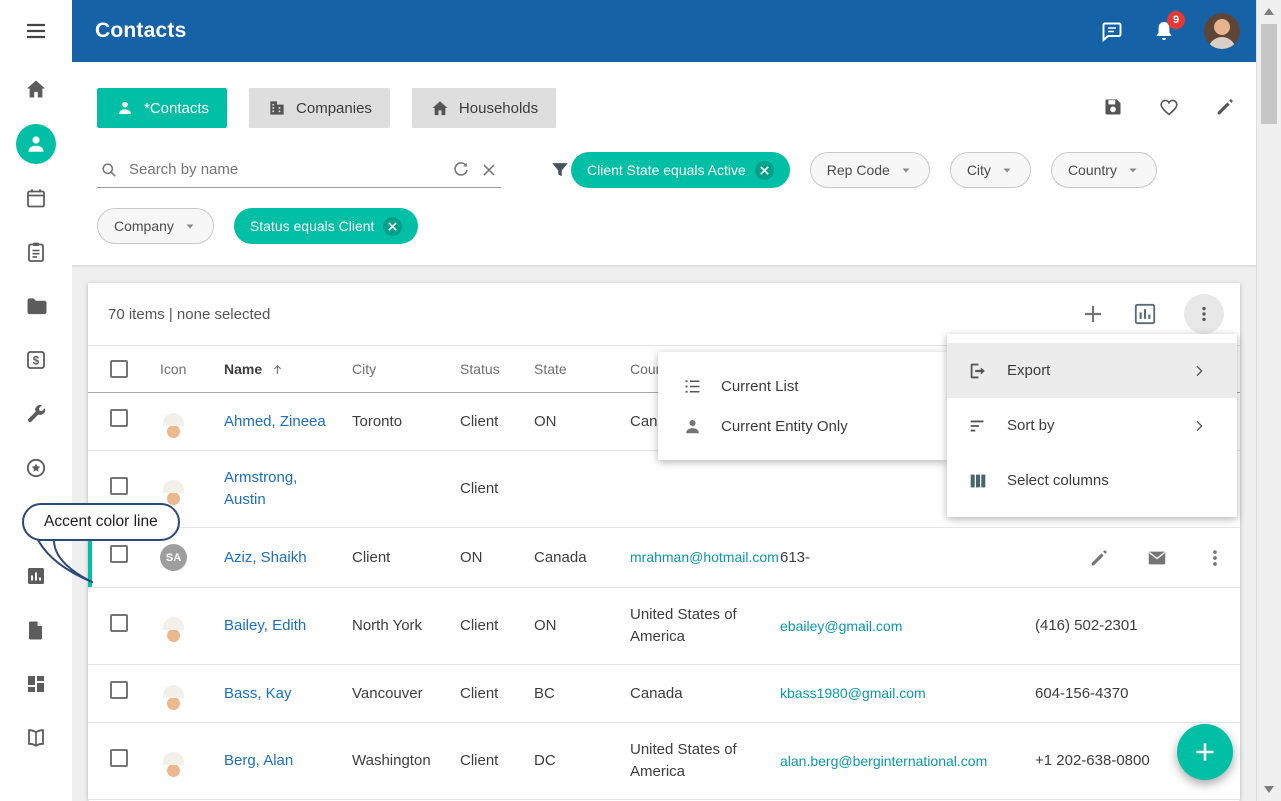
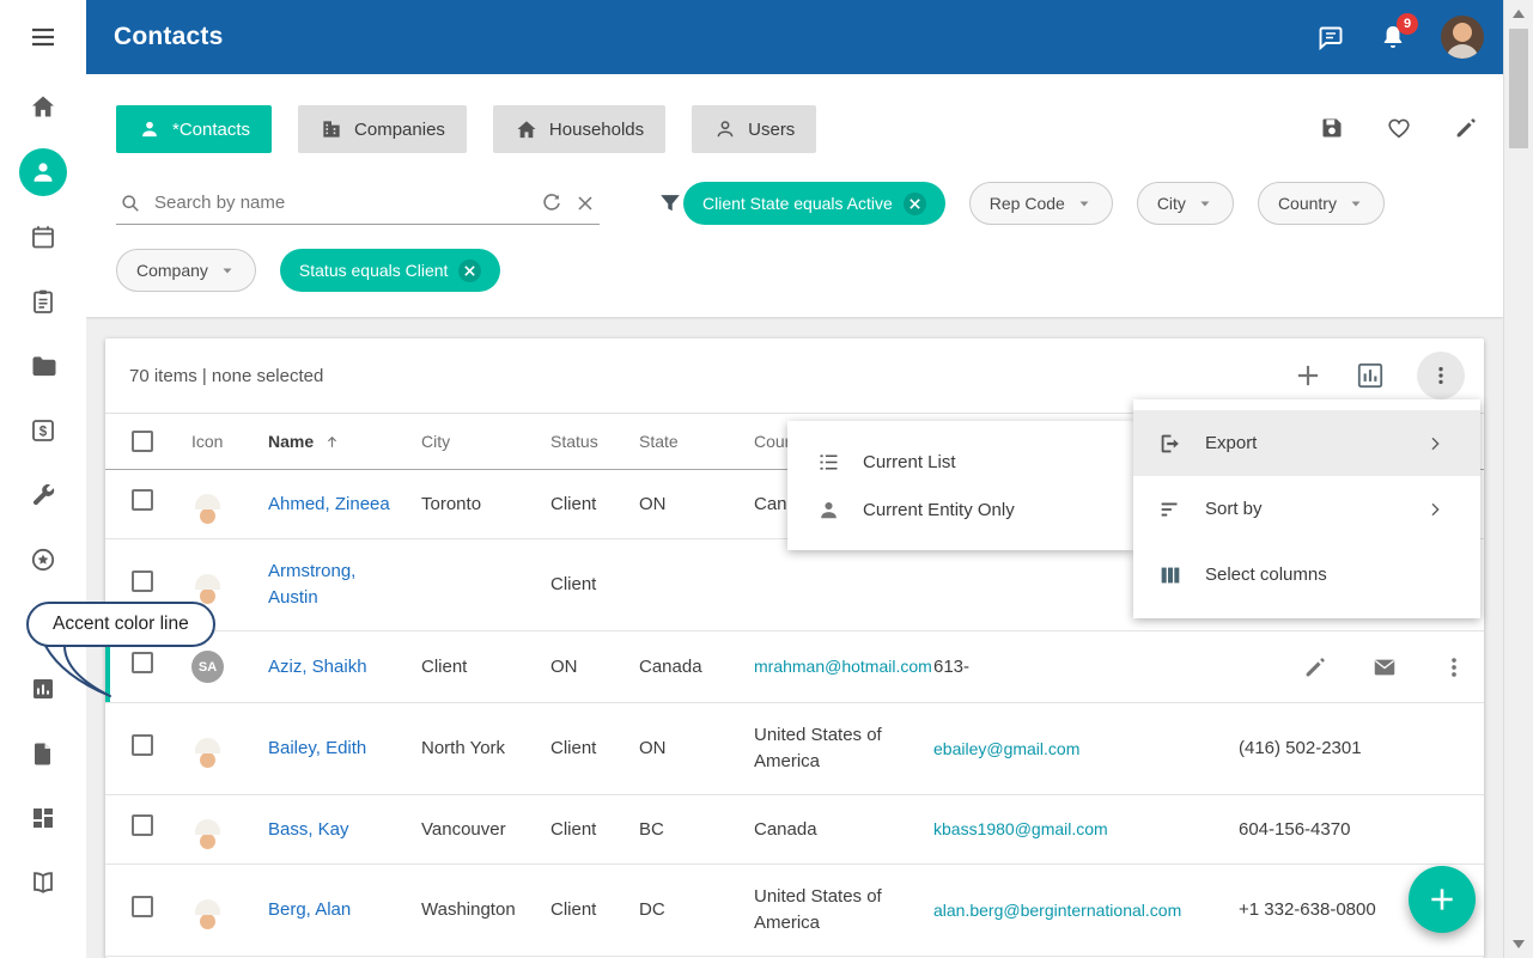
  $
  Contacts
  9
  *Contacts
  Companies
  Households
+ Users
  Search by name
  Client State equals Active
  Rep Code
  City
  Country
  Company
  Status equals Client
  70 items | none selected
  Icon
  Name
  City
  Status
  State
  Ahmed, Zineea
  Toronto
  Client
  ON
  Armstrong, Austin
  Client
  SA
  Aziz, Shaikh
  Client
  ON
  Canada
  mrahman@hotmail.com
  613-
  Bailey, Edith
  North York
  Client
  ON
  United States of America
  ebailey@gmail.com
  (416) 502-2301
  Bass, Kay
  Vancouver
  Client
  BC
  Canada
  kbass1980@gmail.com
  604-156-4370
  Berg, Alan
  Washington
  Client
  DC
  United States of America
  alan.berg@berginternational.com
- +1 202-638-0800
+ +1 332-638-0800
  Current List
  Current Entity Only
  Export
  Sort by
  Select columns
  Accent color line
